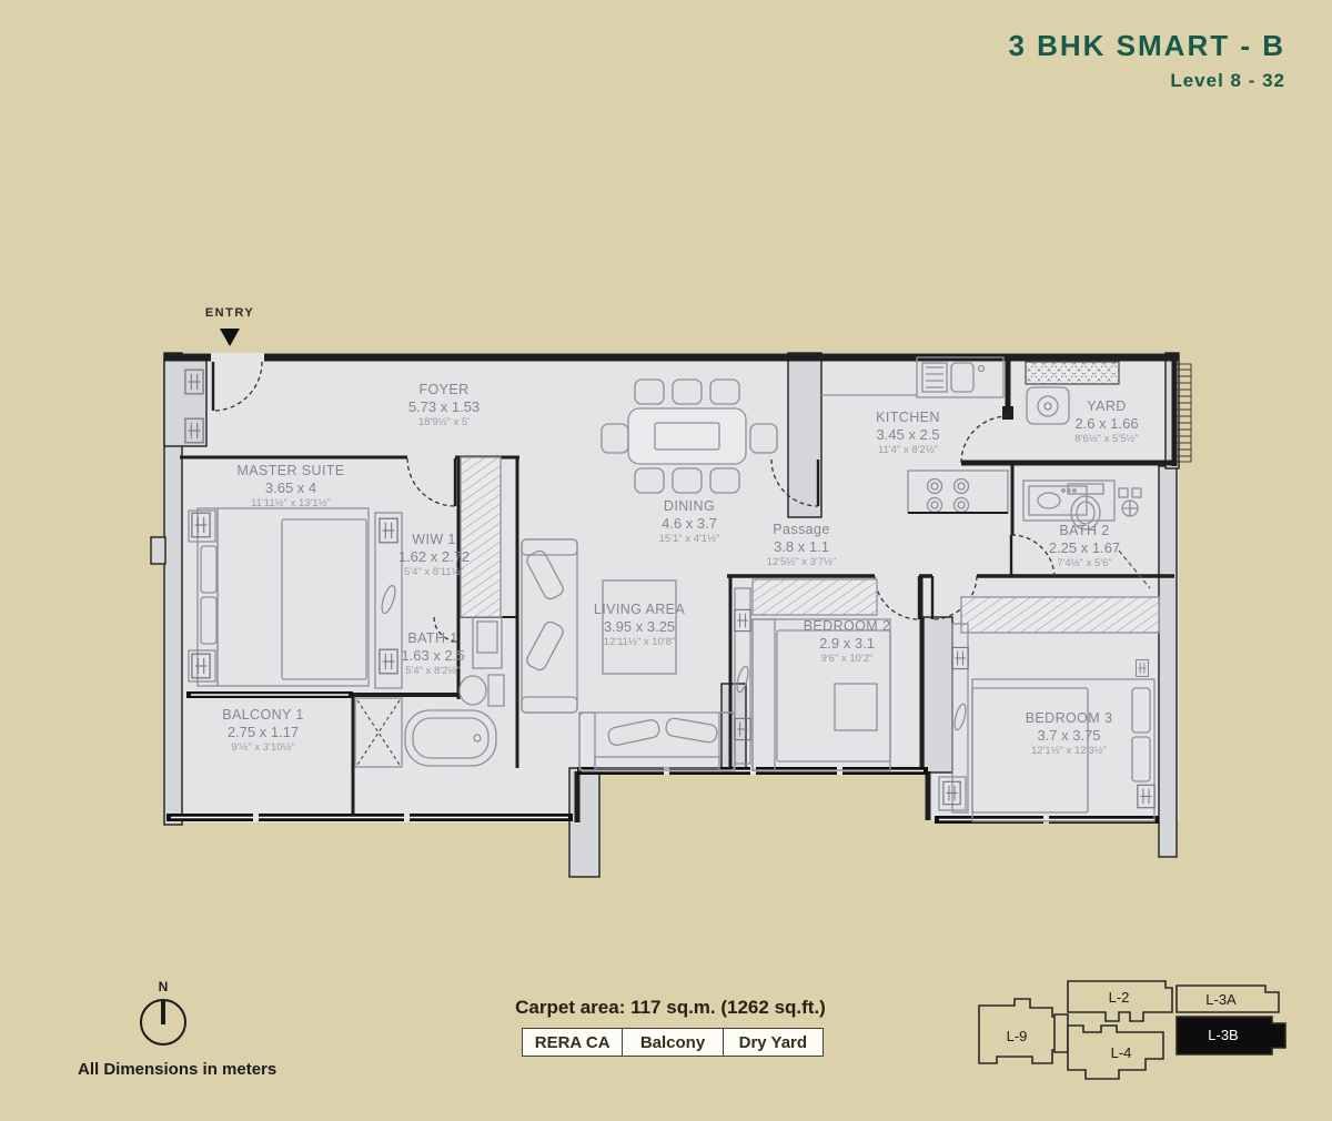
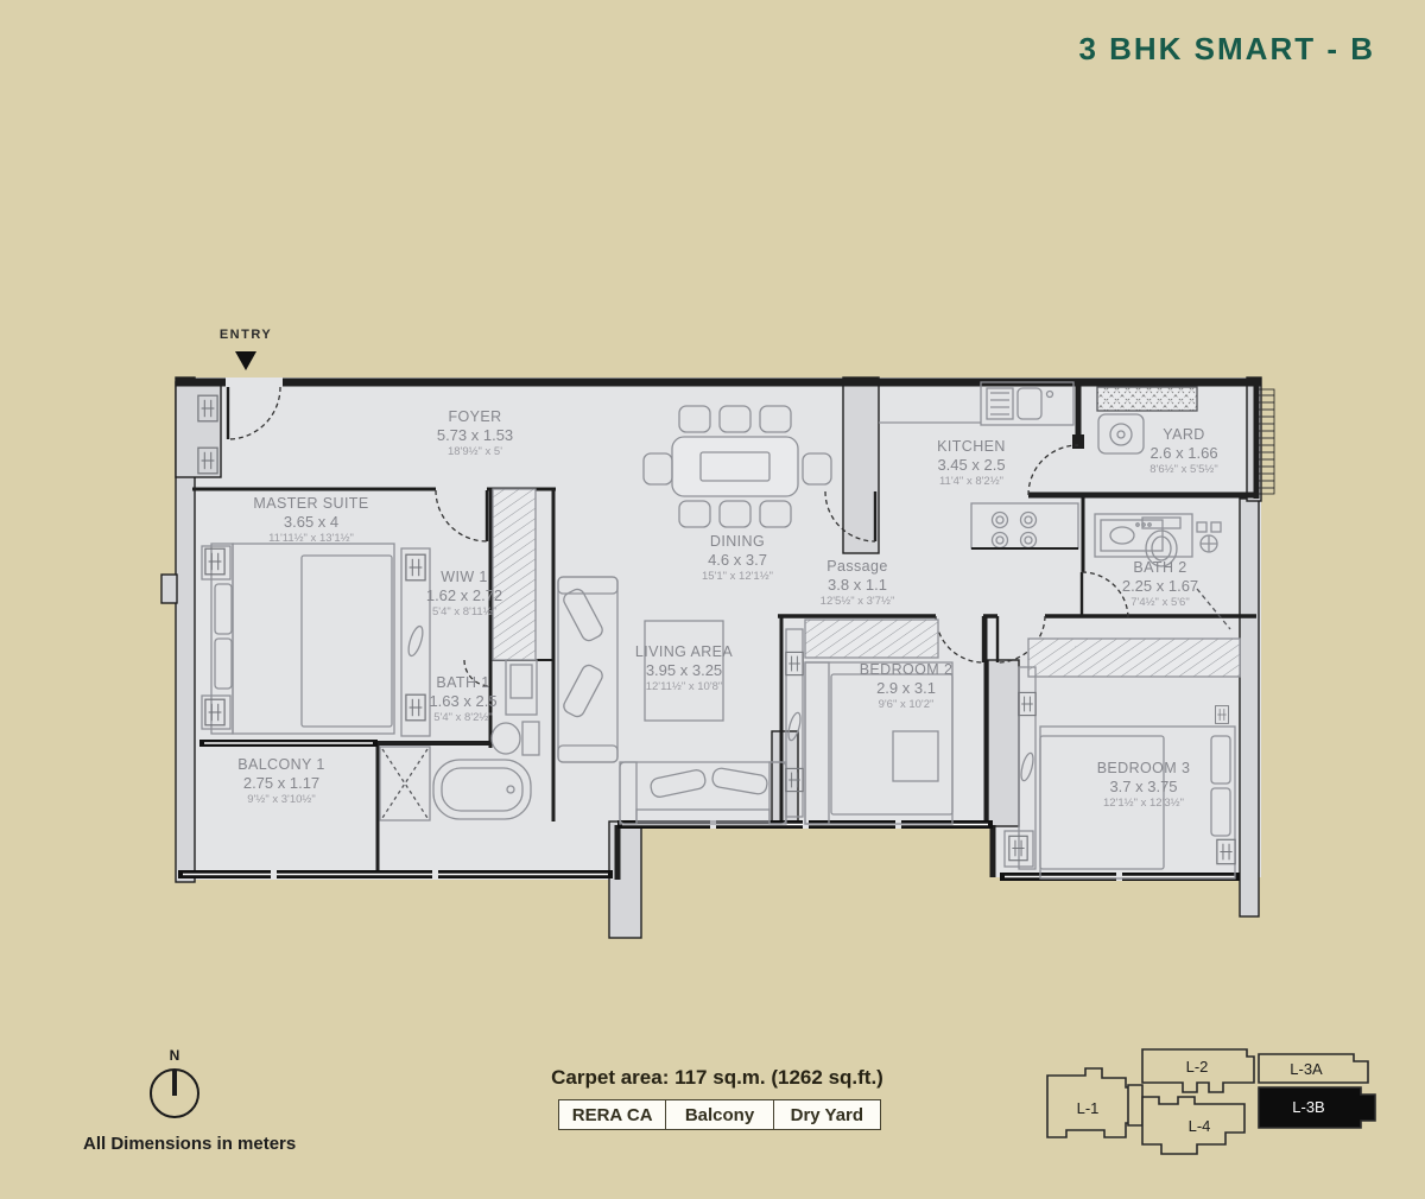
  3 BHK SMART - B
- Level 8 - 32
  ENTRY
  FOYER
  5.73 x 1.53
  18'9½" x 5'
  MASTER SUITE
  3.65 x 4
  11'11½" x 13'1½"
  WIW 1
  1.62 x 2.72
  5'4" x 8'11½"
  BATH 1
  1.63 x 2.5
  5'4" x 8'2½"
  BALCONY 1
  2.75 x 1.17
  9'½" x 3'10½"
  DINING
  4.6 x 3.7
- 15'1" x 4'1½"
+ 15'1" x 12'1½"
  LIVING AREA
  3.95 x 3.25
  12'11½" x 10'8"
  Passage
  3.8 x 1.1
  12'5½" x 3'7½"
  KITCHEN
  3.45 x 2.5
  11'4" x 8'2½"
  YARD
  2.6 x 1.66
  8'6½" x 5'5½"
  BATH 2
  2.25 x 1.67
  7'4½" x 5'6"
  BEDROOM 2
  2.9 x 3.1
  9'6" x 10'2"
  BEDROOM 3
  3.7 x 3.75
  12'1½" x 12'3½"
  N
  All Dimensions in meters
  Carpet area: 117 sq.m. (1262 sq.ft.)
  RERA CA	Balcony	Dry Yard
- L-9
+ L-1
  L-2
  L-3A
  L-3B
  L-4
